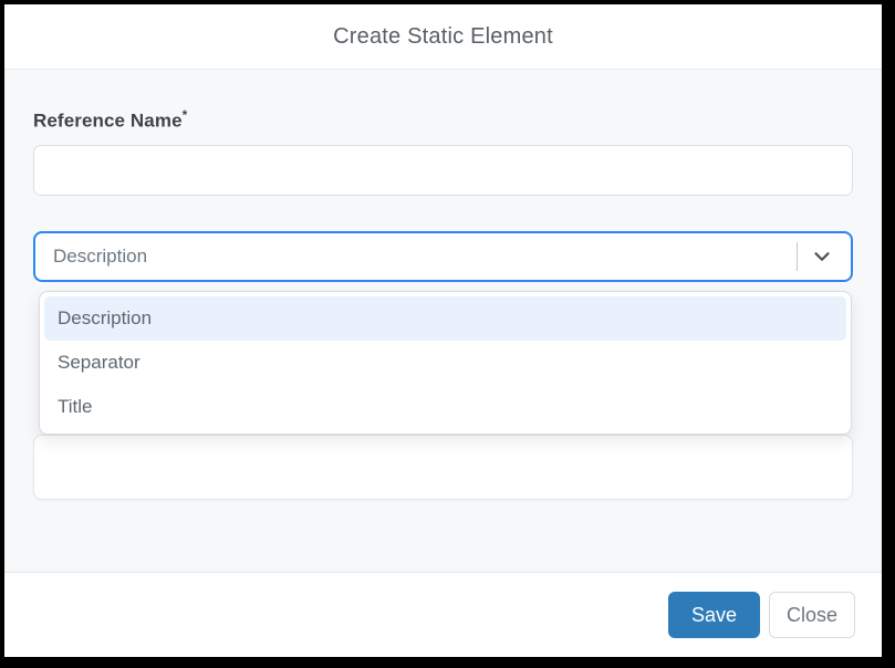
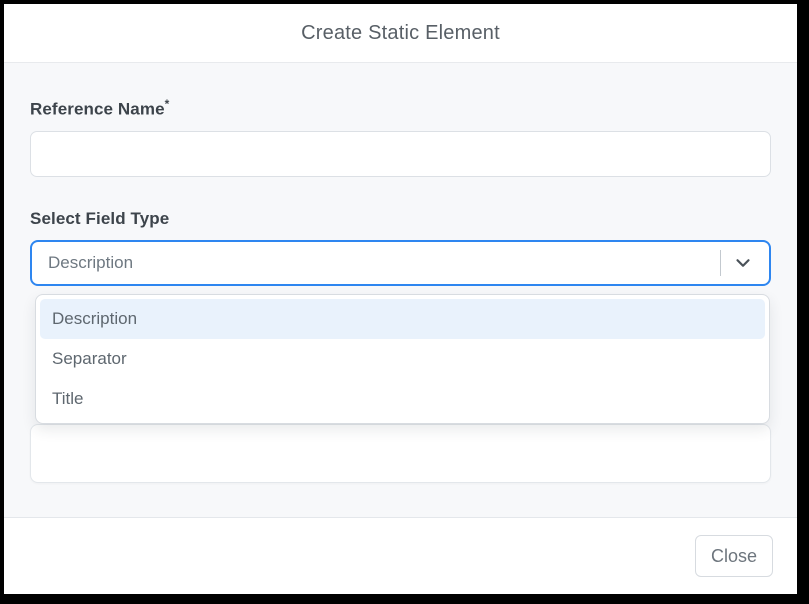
  Create Static Element
  Reference Name*
+ Select Field Type
  Description
  Description
  Separator
  Title
- Save
  Close
